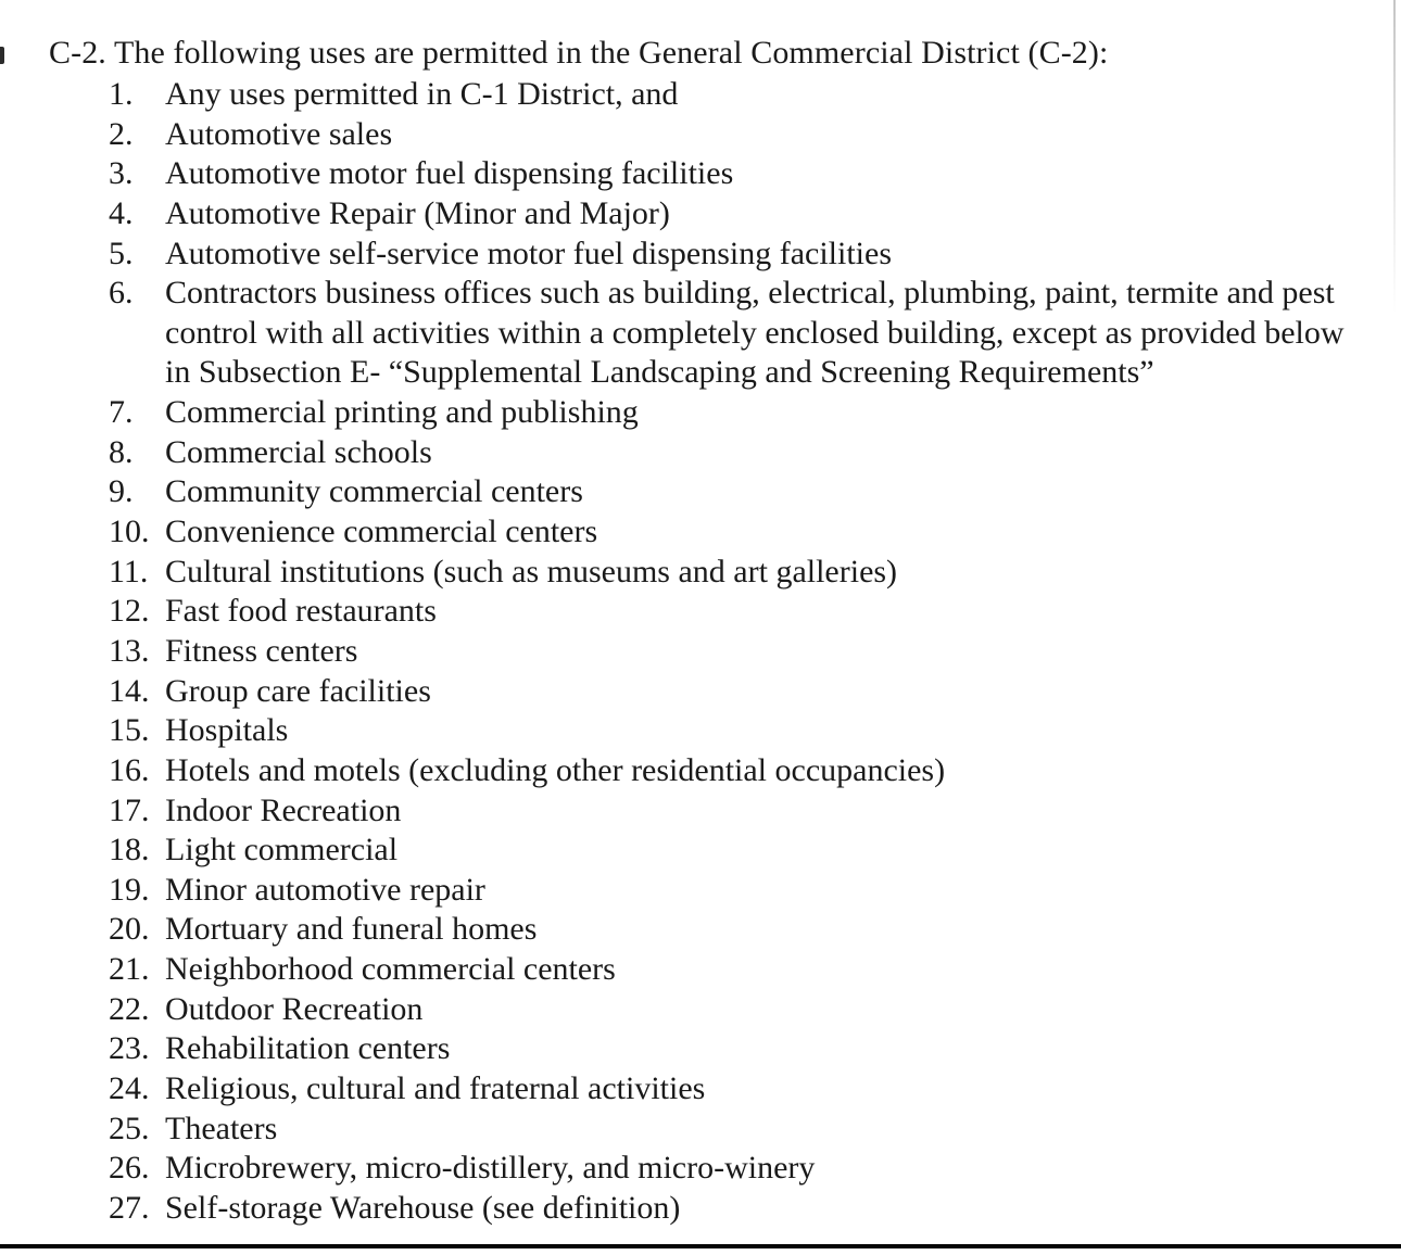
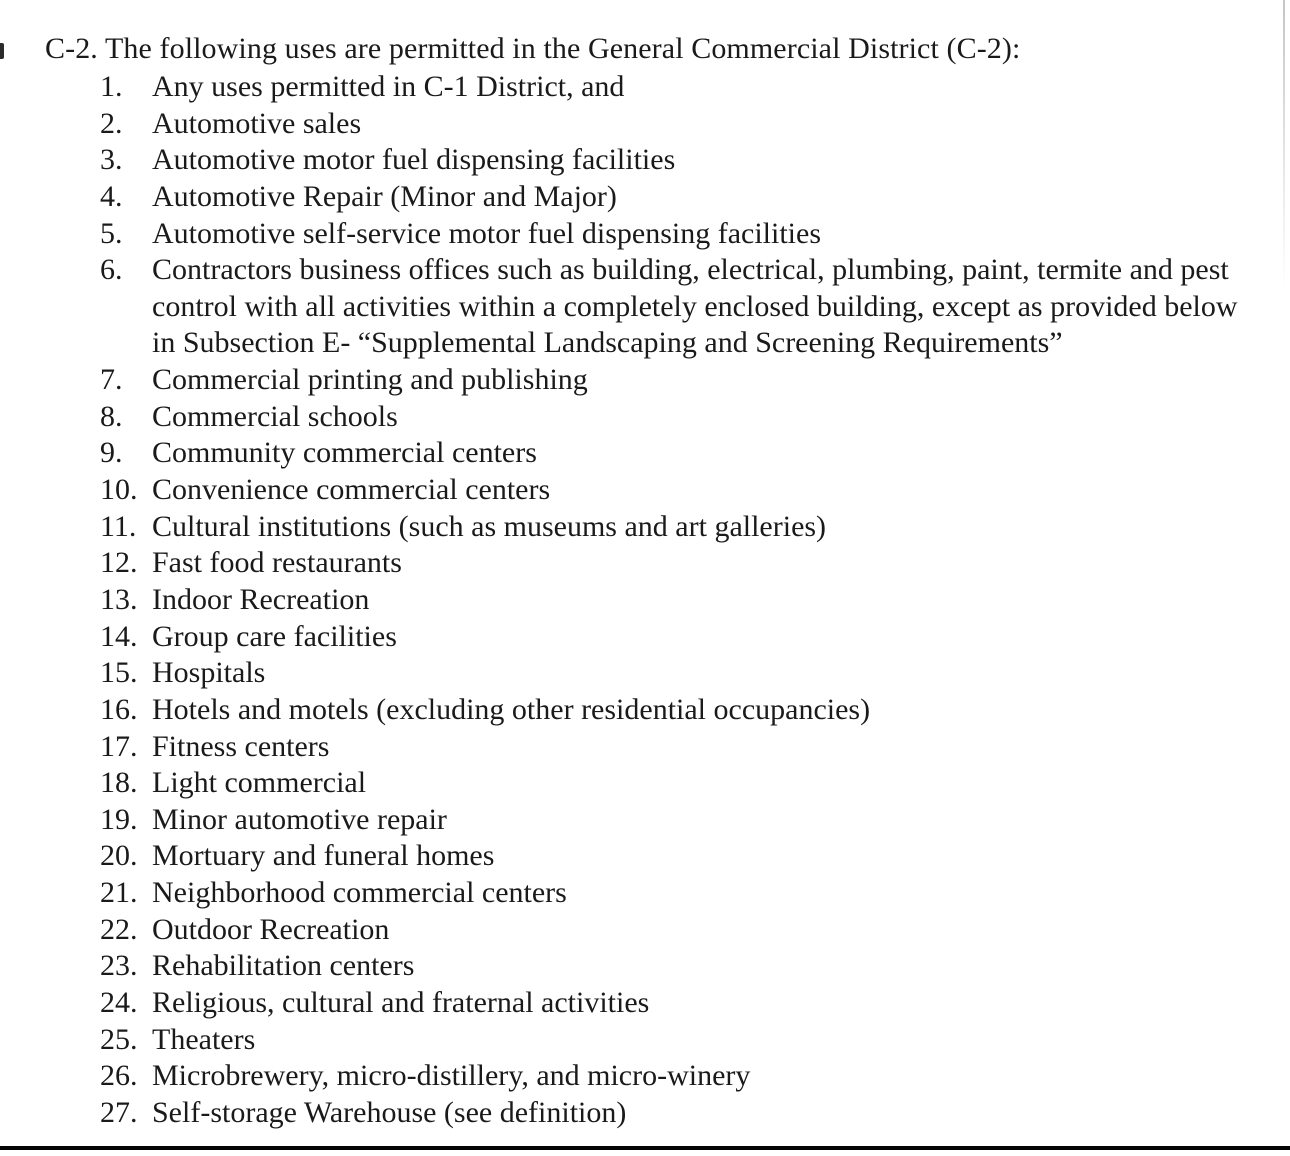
  C-2. The following uses are permitted in the General Commercial District (C-2):
  1.
  Any uses permitted in C-1 District, and
  2.
  Automotive sales
  3.
  Automotive motor fuel dispensing facilities
  4.
  Automotive Repair (Minor and Major)
  5.
  Automotive self-service motor fuel dispensing facilities
  6.
  Contractors business offices such as building, electrical, plumbing, paint, termite and pest
  control with all activities within a completely enclosed building, except as provided below
  in Subsection E- “Supplemental Landscaping and Screening Requirements”
  7.
  Commercial printing and publishing
  8.
  Commercial schools
  9.
  Community commercial centers
  10.
  Convenience commercial centers
  11.
  Cultural institutions (such as museums and art galleries)
  12.
  Fast food restaurants
  13.
- Fitness centers
+ Indoor Recreation
  14.
  Group care facilities
  15.
  Hospitals
  16.
  Hotels and motels (excluding other residential occupancies)
  17.
- Indoor Recreation
+ Fitness centers
  18.
  Light commercial
  19.
  Minor automotive repair
  20.
  Mortuary and funeral homes
  21.
  Neighborhood commercial centers
  22.
  Outdoor Recreation
  23.
  Rehabilitation centers
  24.
  Religious, cultural and fraternal activities
  25.
  Theaters
  26.
  Microbrewery, micro-distillery, and micro-winery
  27.
  Self-storage Warehouse (see definition)
